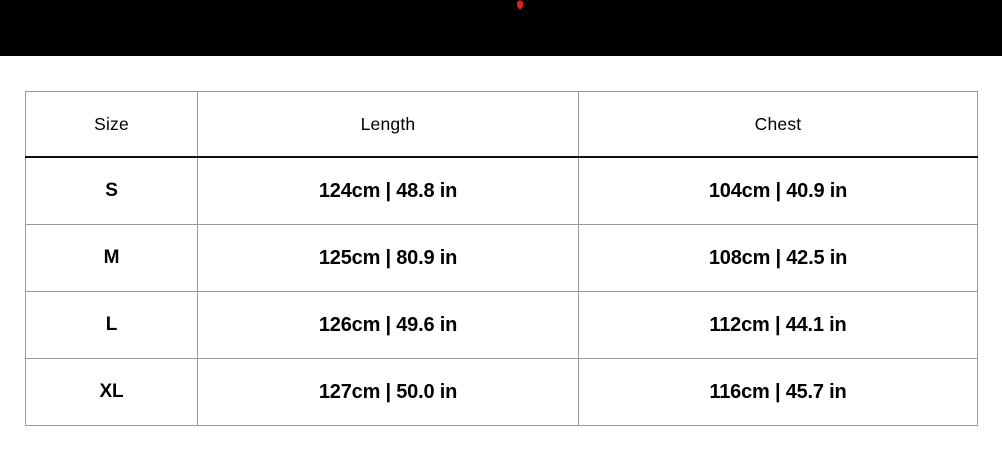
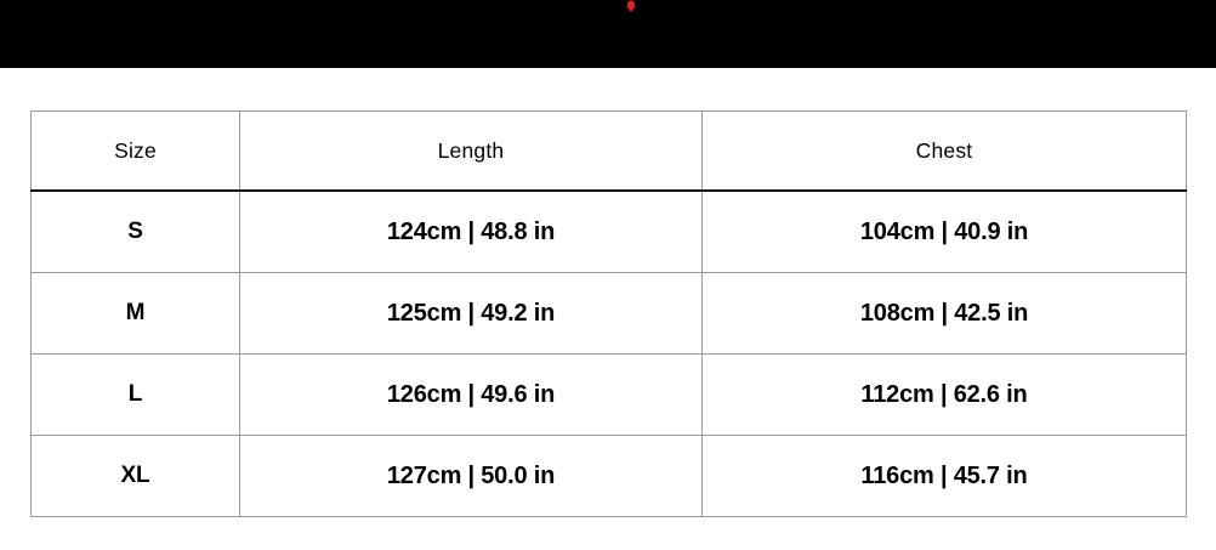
  Size	Length	Chest
  S	124cm | 48.8 in	104cm | 40.9 in
- M	125cm | 80.9 in	108cm | 42.5 in
+ M	125cm | 49.2 in	108cm | 42.5 in
- L	126cm | 49.6 in	112cm | 44.1 in
+ L	126cm | 49.6 in	112cm | 62.6 in
  XL	127cm | 50.0 in	116cm | 45.7 in
